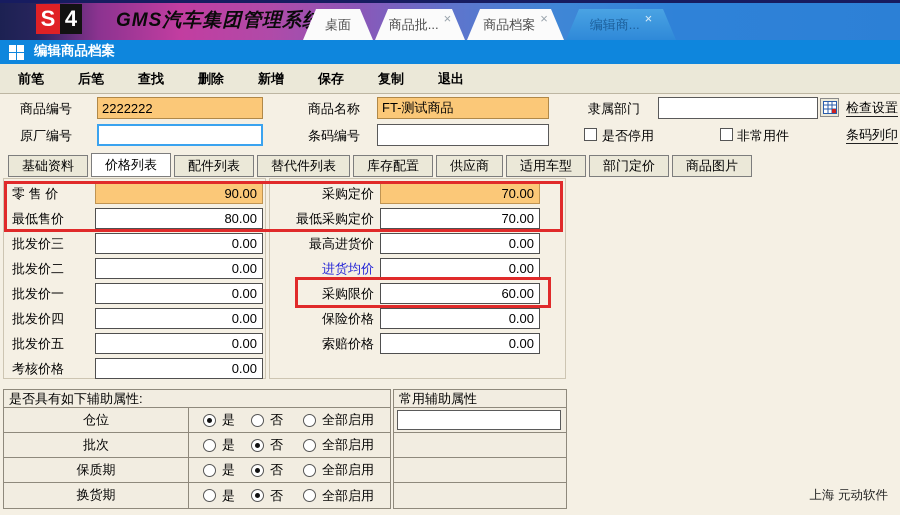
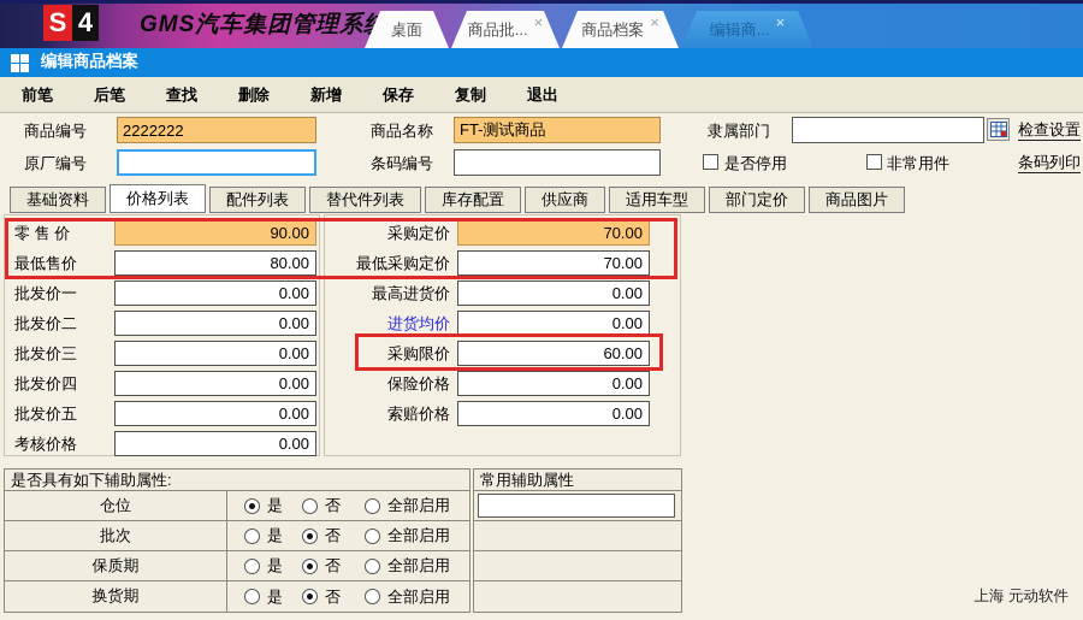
  S
  4
  GMS汽车集团管理系
  桌面
  商品批...
  ×
  商品档案
  ×
  编辑商...
  ×
  编辑商品档案
  前笔
  后笔
  查找
  删除
  新增
  保存
  复制
  退出
  商品编号
  2222222
  商品名称
  FT-测试商品
  隶属部门
  检查设置
  原厂编号
  条码编号
  是否停用
  非常用件
  条码列印
  基础资料
  价格列表
  配件列表
  替代件列表
  库存配置
  供应商
  适用车型
  部门定价
  商品图片
  零 售 价
  90.00
  最低售价
  80.00
- 批发价三
+ 批发价一
  0.00
  批发价二
  0.00
- 批发价一
+ 批发价三
  0.00
  批发价四
  0.00
  批发价五
  0.00
  考核价格
  0.00
  采购定价
  70.00
  最低采购定价
  70.00
  最高进货价
  0.00
  进货均价
  0.00
  采购限价
  60.00
  保险价格
  0.00
  索赔价格
  0.00
  是否具有如下辅助属性:
  仓位
  是
  否
  全部启用
  批次
  是
  否
  全部启用
  保质期
  是
  否
  全部启用
  换货期
  是
  否
  全部启用
  常用辅助属性
  上海 元动软件
